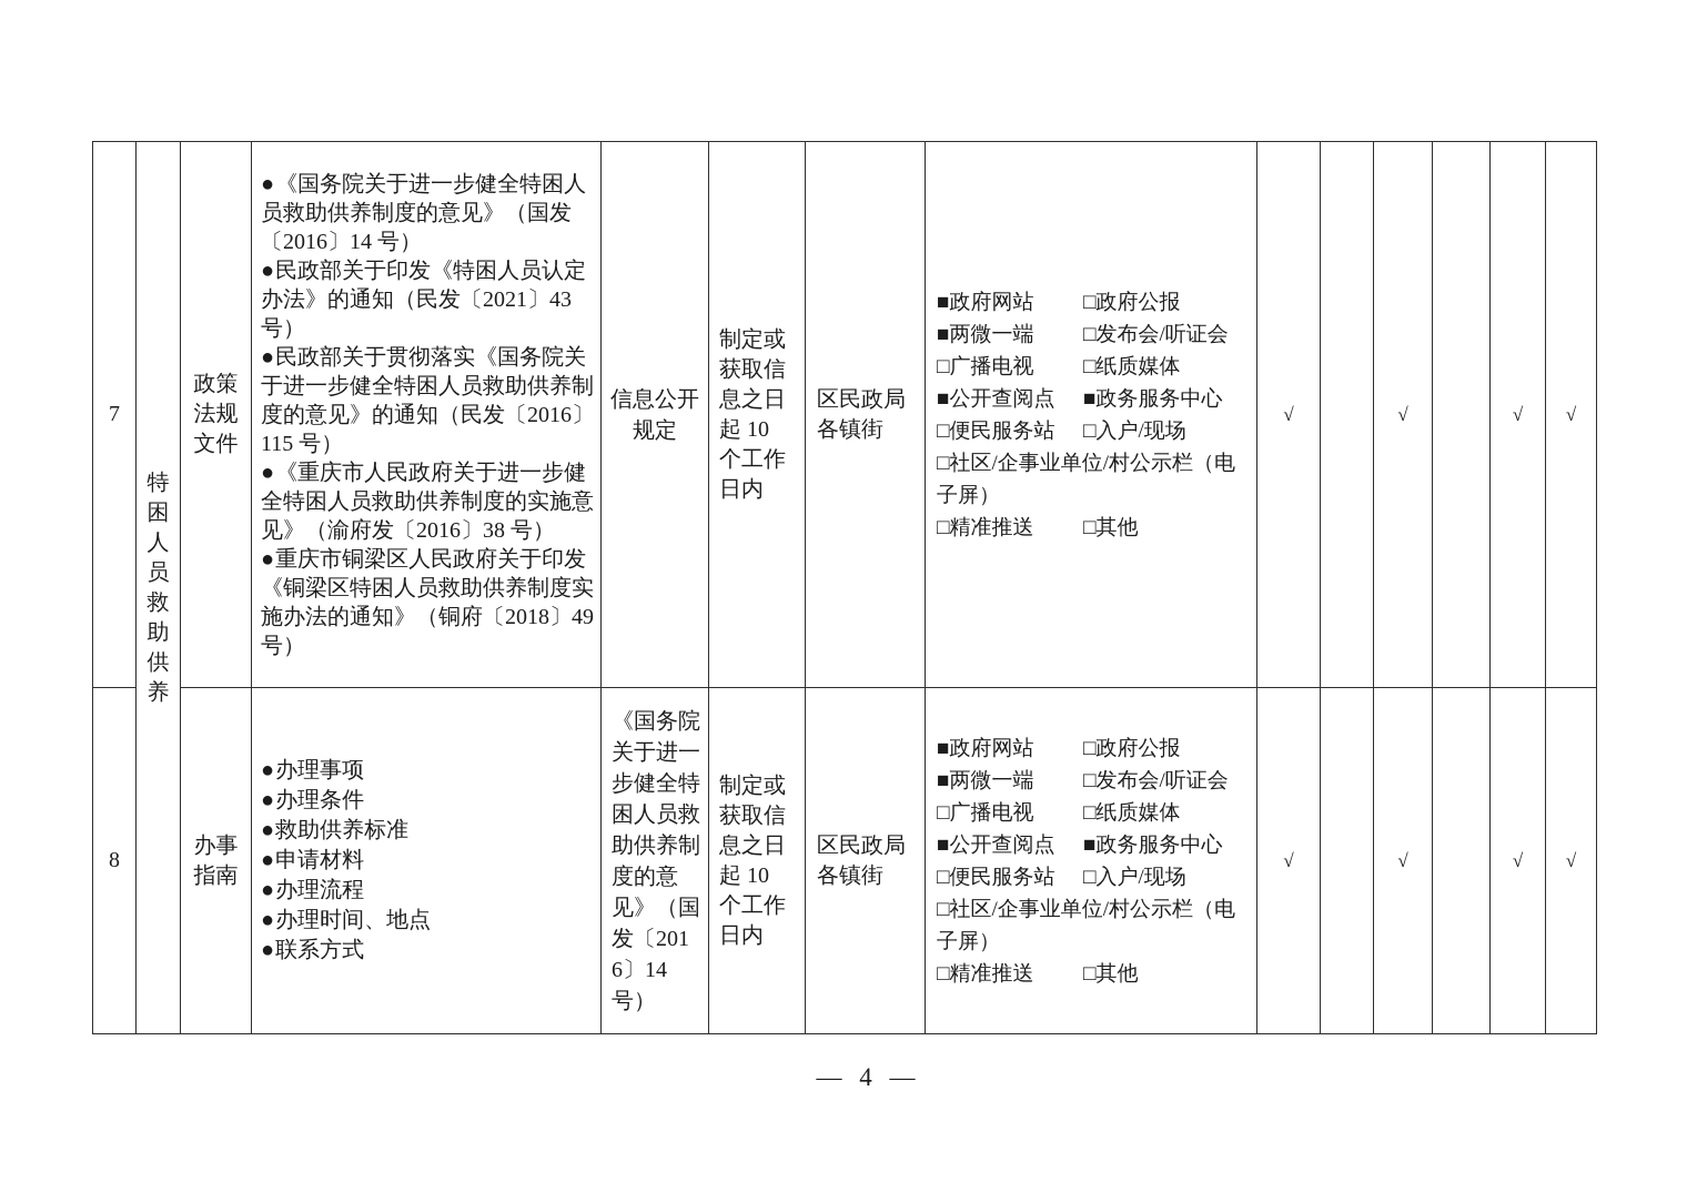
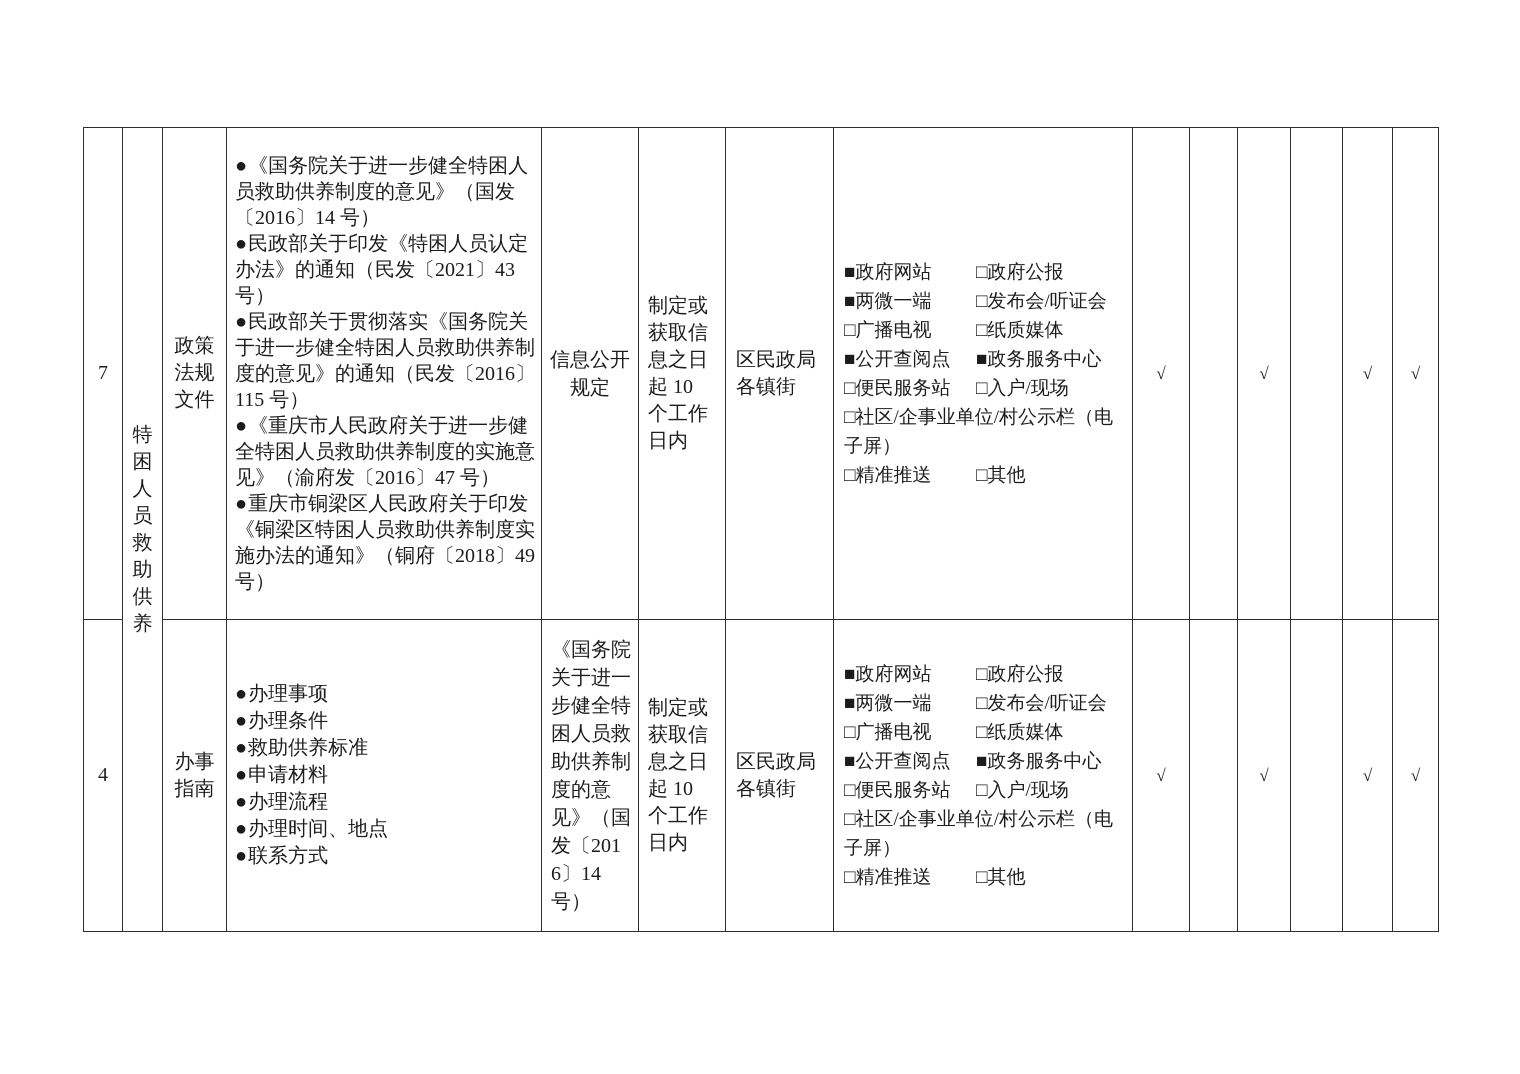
- 7	特困人员救助供养	政策法规文件	●《国务院关于进一步健全特困人员救助供养制度的意见》（国发〔2016〕14 号）●民政部关于印发《特困人员认定办法》的通知（民发〔2021〕43 号）●民政部关于贯彻落实《国务院关于进一步健全特困人员救助供养制度的意见》的通知（民发〔2016〕115 号）●《重庆市人民政府关于进一步健全特困人员救助供养制度的实施意见》（渝府发〔2016〕38 号）●重庆市铜梁区人民政府关于印发《铜梁区特困人员救助供养制度实施办法的通知》（铜府〔2018〕49 号）	信息公开规定	制定或获取信息之日起 10 个工作日内	区民政局各镇街	■政府网站 □政府公报■两微一端 □发布会/听证会□广播电视 □纸质媒体■公开查阅点 ■政务服务中心□便民服务站 □入户/现场□社区/企事业单位/村公示栏（电子屏）□精准推送 □其他	√		√		√	√
+ 7	特困人员救助供养	政策法规文件	●《国务院关于进一步健全特困人员救助供养制度的意见》（国发〔2016〕14 号）●民政部关于印发《特困人员认定办法》的通知（民发〔2021〕43 号）●民政部关于贯彻落实《国务院关于进一步健全特困人员救助供养制度的意见》的通知（民发〔2016〕115 号）●《重庆市人民政府关于进一步健全特困人员救助供养制度的实施意见》（渝府发〔2016〕47 号）●重庆市铜梁区人民政府关于印发《铜梁区特困人员救助供养制度实施办法的通知》（铜府〔2018〕49 号）	信息公开规定	制定或获取信息之日起 10 个工作日内	区民政局各镇街	■政府网站 □政府公报■两微一端 □发布会/听证会□广播电视 □纸质媒体■公开查阅点 ■政务服务中心□便民服务站 □入户/现场□社区/企事业单位/村公示栏（电子屏）□精准推送 □其他	√		√		√	√
- 8	办事指南	●办理事项●办理条件●救助供养标准●申请材料●办理流程●办理时间、地点●联系方式	《国务院关于进一步健全特困人员救助供养制度的意见》（国发〔2016〕14 号）	制定或获取信息之日起 10 个工作日内	区民政局各镇街	■政府网站 □政府公报■两微一端 □发布会/听证会□广播电视 □纸质媒体■公开查阅点 ■政务服务中心□便民服务站 □入户/现场□社区/企事业单位/村公示栏（电子屏）□精准推送 □其他	√		√		√	√
+ 4	办事指南	●办理事项●办理条件●救助供养标准●申请材料●办理流程●办理时间、地点●联系方式	《国务院关于进一步健全特困人员救助供养制度的意见》（国发〔2016〕14 号）	制定或获取信息之日起 10 个工作日内	区民政局各镇街	■政府网站 □政府公报■两微一端 □发布会/听证会□广播电视 □纸质媒体■公开查阅点 ■政务服务中心□便民服务站 □入户/现场□社区/企事业单位/村公示栏（电子屏）□精准推送 □其他	√		√		√	√
- — 4 —
